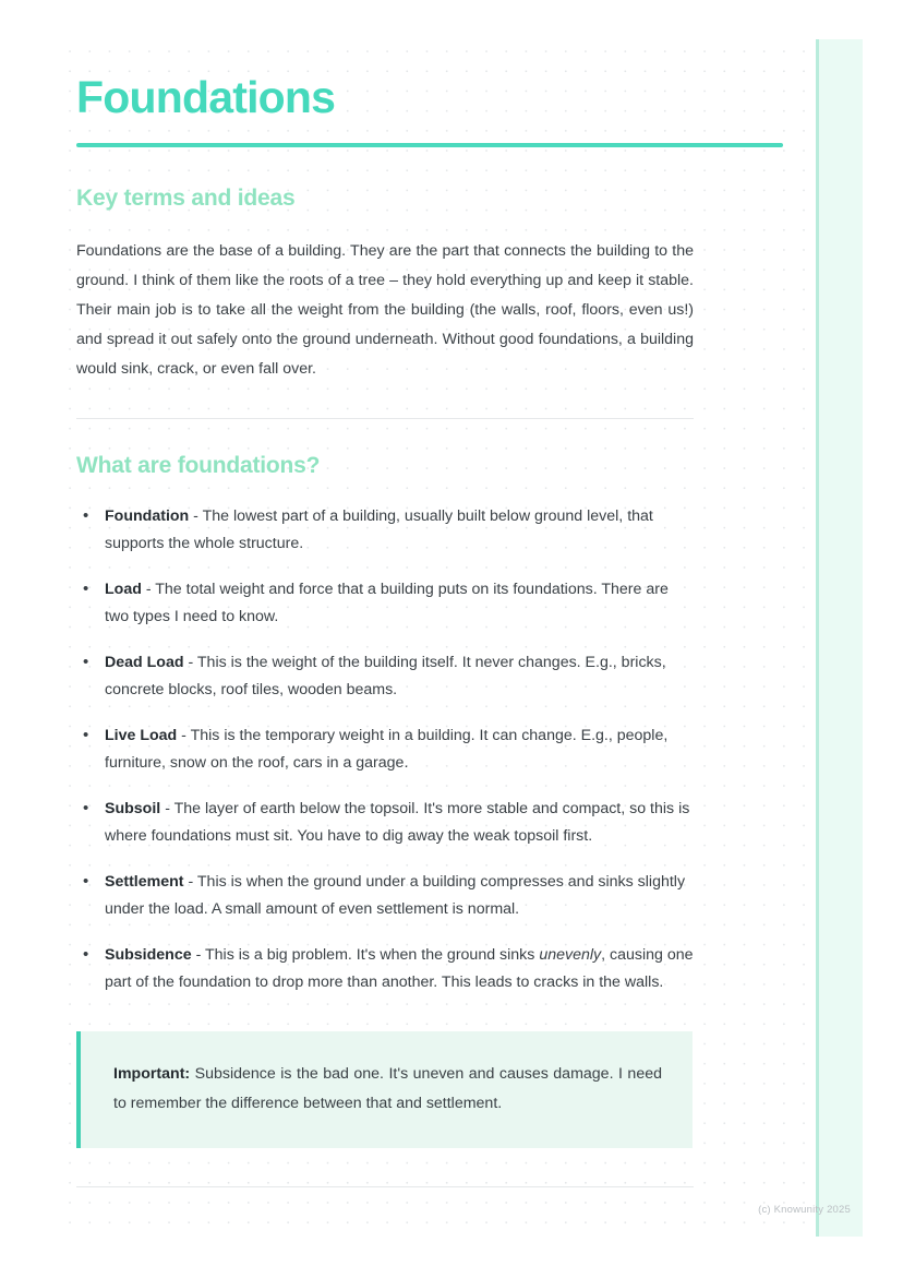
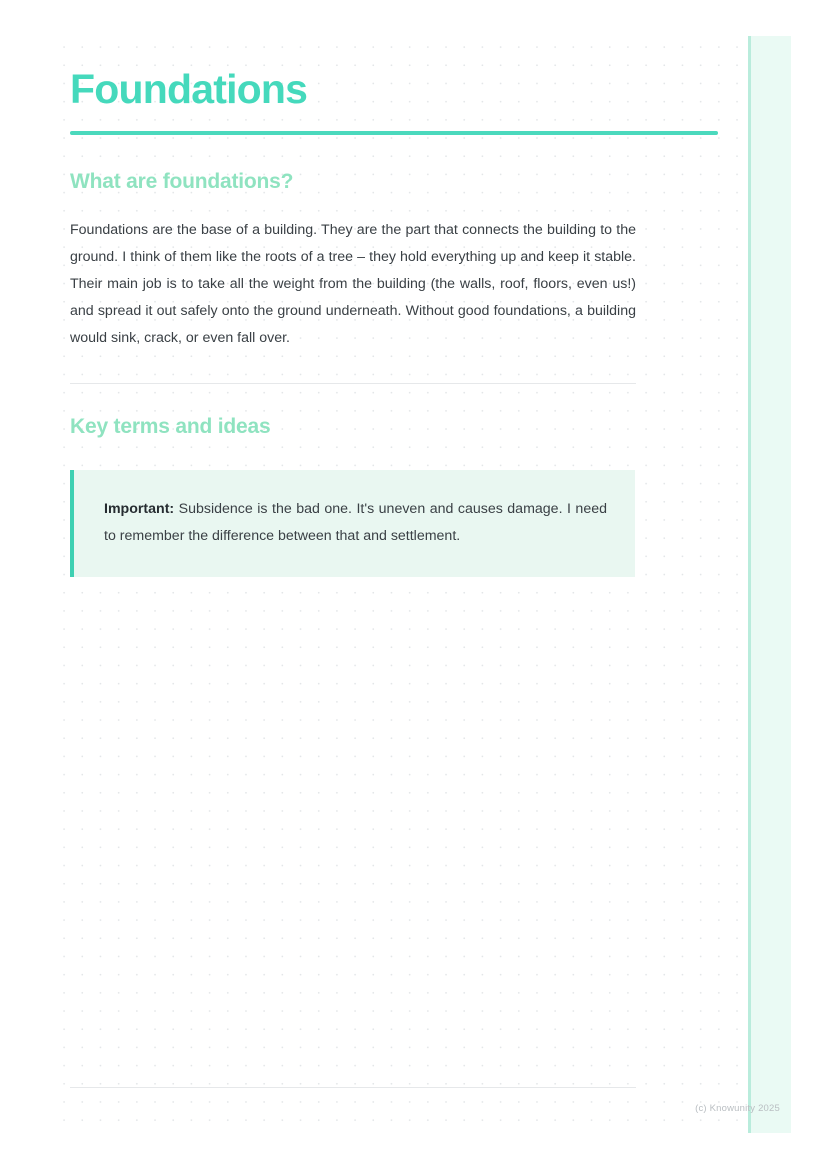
  Foundations
- Key terms and ideas
+ What are foundations?
  Foundations are the base of a building. They are the part that connects the building to the ground. I think of them like the roots of a tree – they hold everything up and keep it stable. Their main job is to take all the weight from the building (the walls, roof, floors, even us!) and spread it out safely onto the ground underneath. Without good foundations, a building would sink, crack, or even fall over.
- What are foundations?
+ Key terms and ideas
- Foundation - The lowest part of a building, usually built below ground level, that supports the whole structure.
- Load - The total weight and force that a building puts on its foundations. There are two types I need to know.
- Dead Load - This is the weight of the building itself. It never changes. E.g., bricks, concrete blocks, roof tiles, wooden beams.
- Live Load - This is the temporary weight in a building. It can change. E.g., people, furniture, snow on the roof, cars in a garage.
- Subsoil - The layer of earth below the topsoil. It's more stable and compact, so this is where foundations must sit. You have to dig away the weak topsoil first.
- Settlement - This is when the ground under a building compresses and sinks slightly under the load. A small amount of even settlement is normal.
- Subsidence - This is a big problem. It's when the ground sinks unevenly, causing one part of the foundation to drop more than another. This leads to cracks in the walls.
  Important: Subsidence is the bad one. It's uneven and causes damage. I need to remember the difference between that and settlement.
  (c) Knowunity 2025
